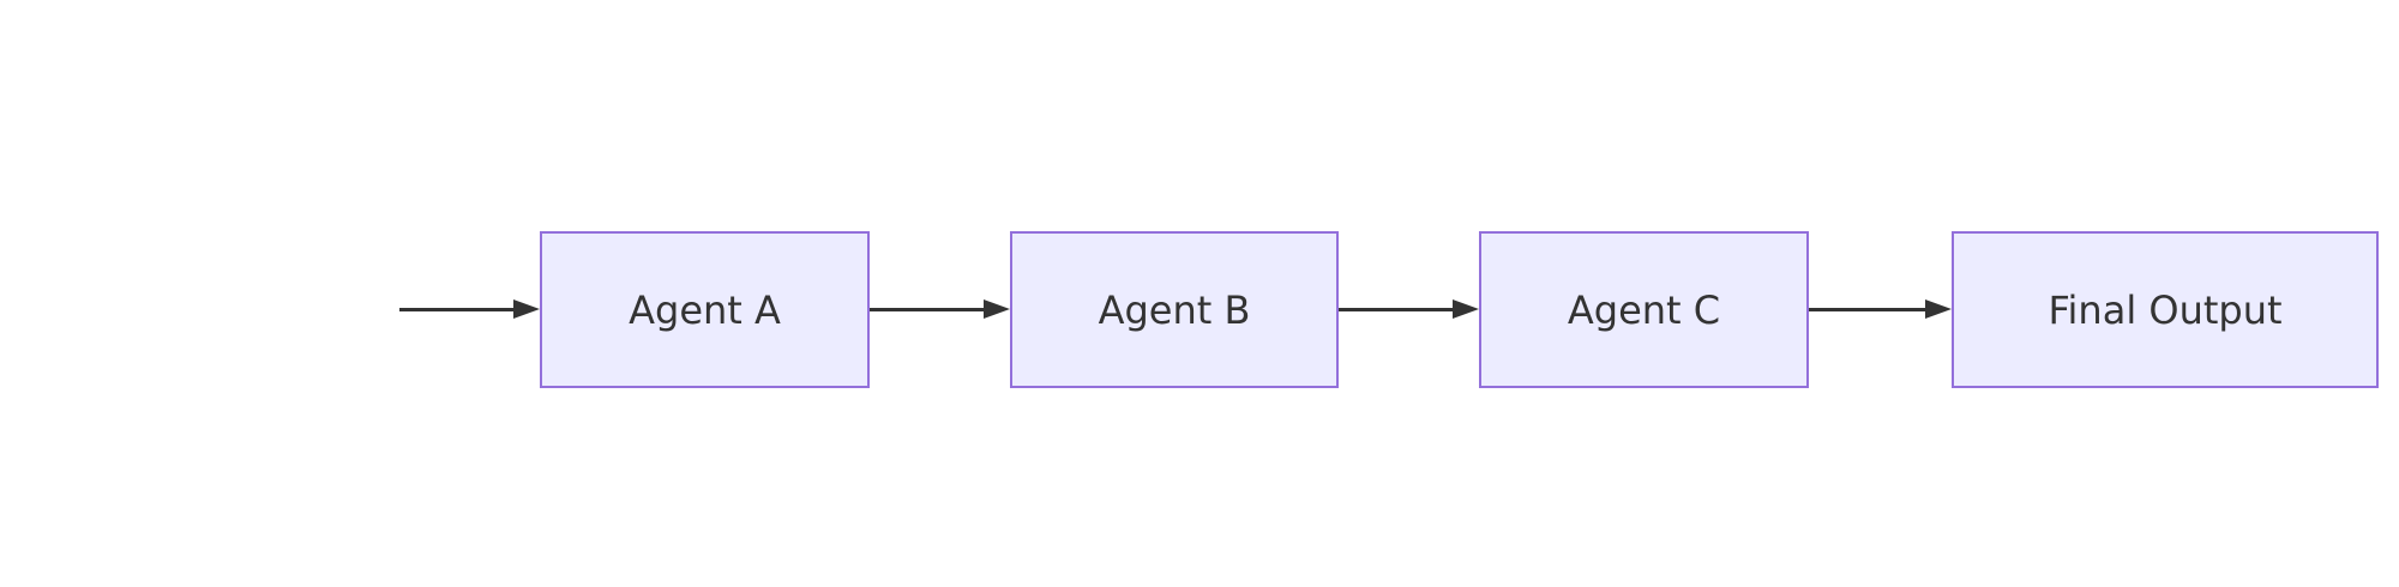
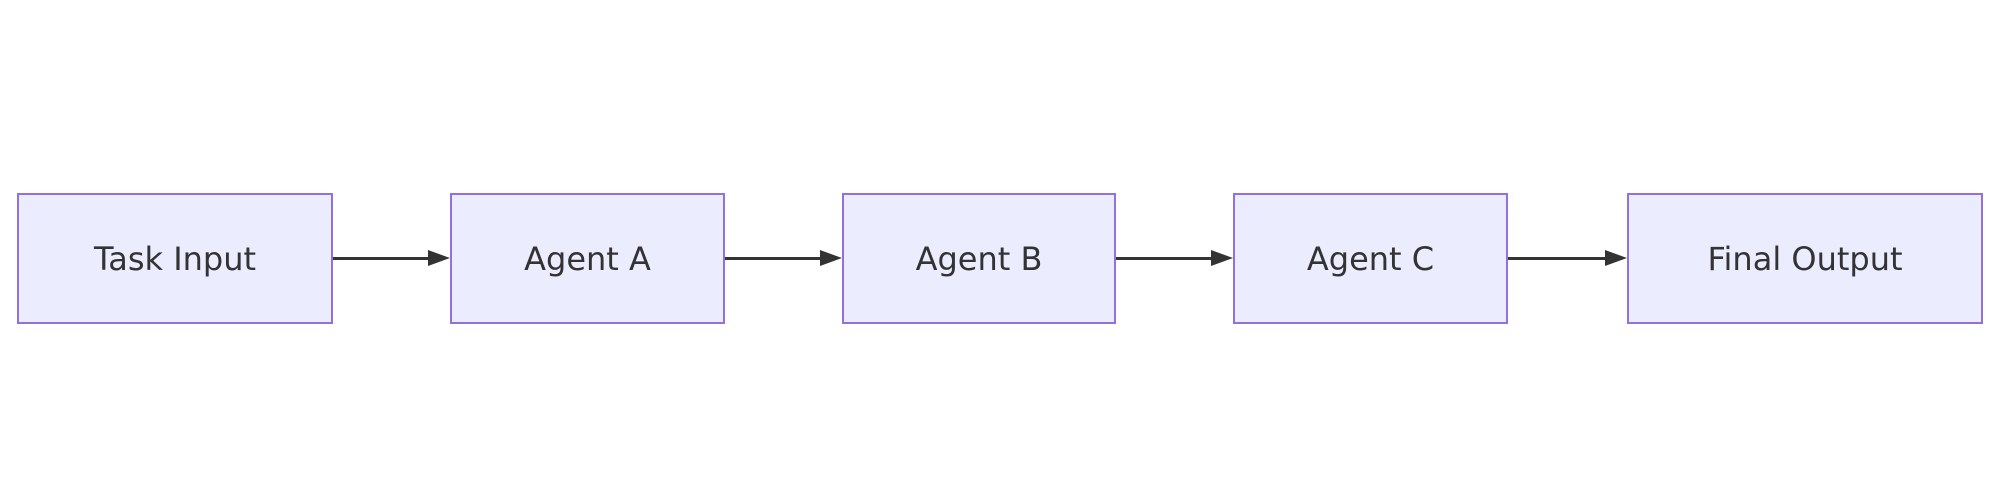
+ Task Input
  Agent A
  Agent B
  Agent C
  Final Output
